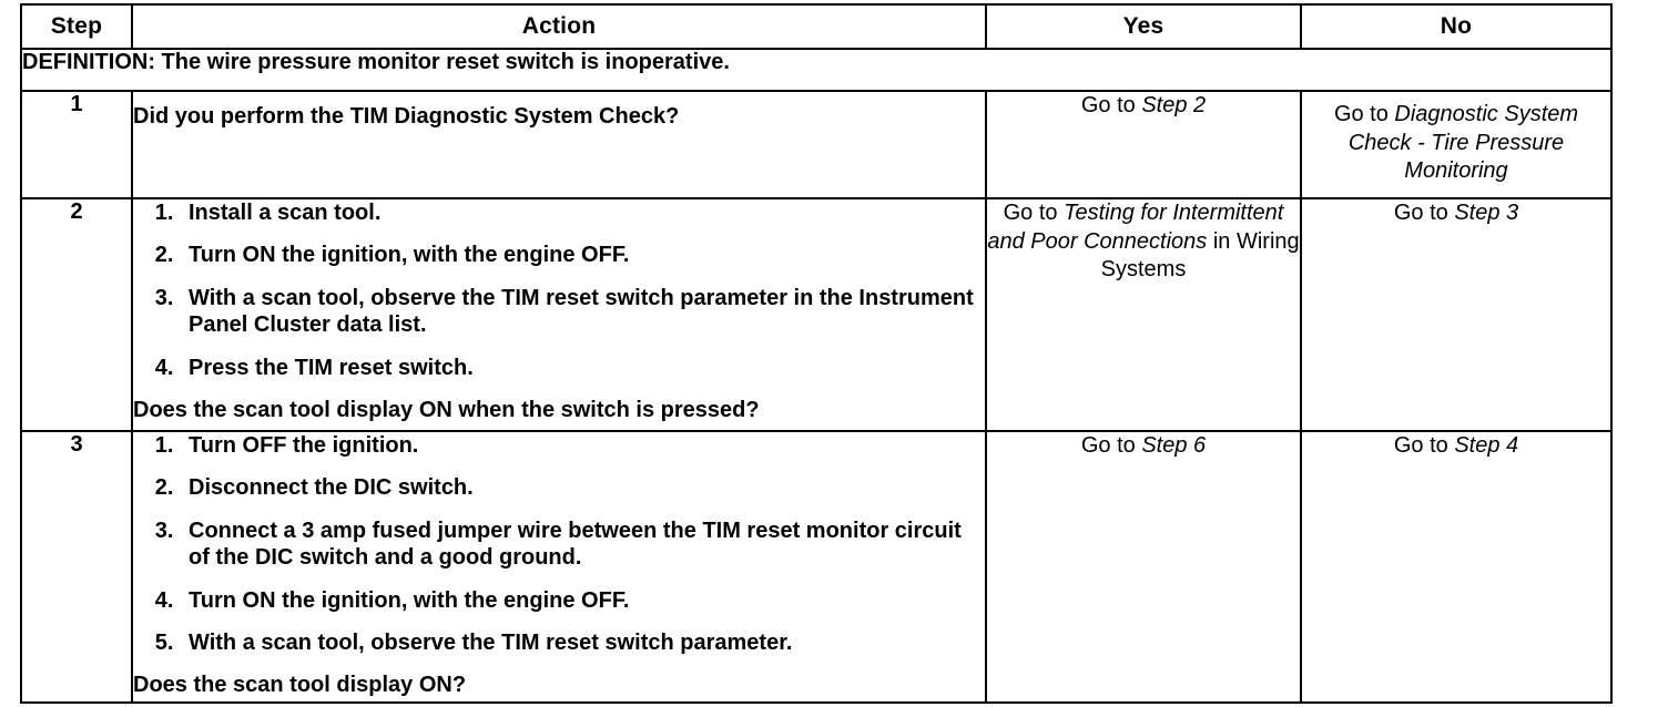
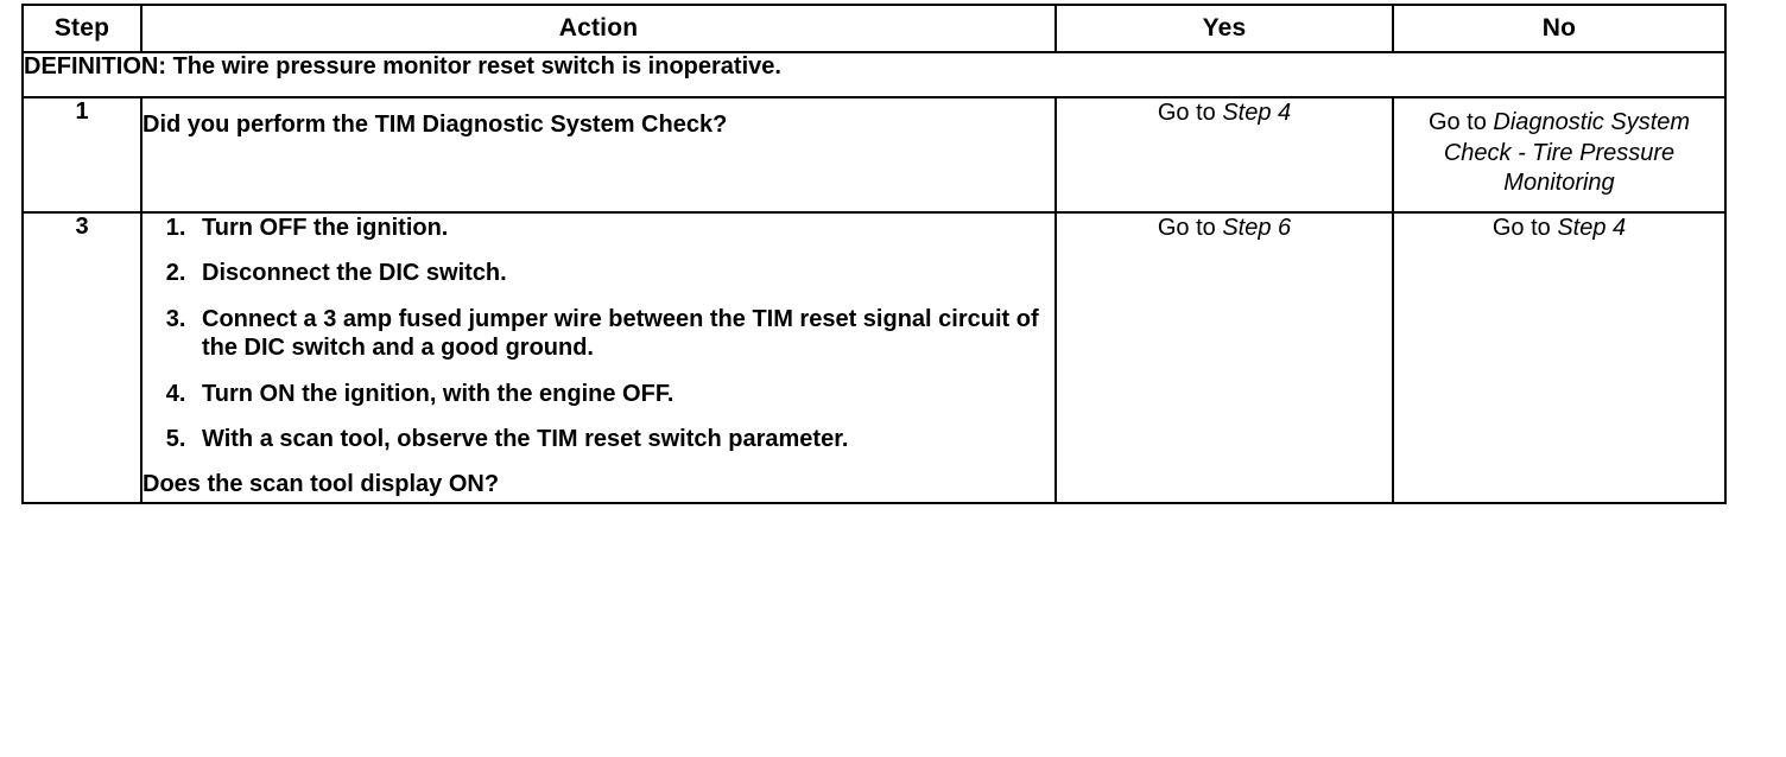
  Step	Action	Yes	No
  DEFINITION: The wire pressure monitor reset switch is inoperative.
- 1	Did you perform the TIM Diagnostic System Check?	Go to Step 2	Go to Diagnostic System Check - Tire Pressure Monitoring
+ 1	Did you perform the TIM Diagnostic System Check?	Go to Step 4	Go to Diagnostic System Check - Tire Pressure Monitoring
- 2	Install a scan tool.Turn ON the ignition, with the engine OFF.With a scan tool, observe the TIM reset switch parameter in the Instrument Panel Cluster data list.Press the TIM reset switch. Does the scan tool display ON when the switch is pressed?	Go to Testing for Intermittent and Poor Connections in Wiring Systems	Go to Step 3
- 3	Turn OFF the ignition.Disconnect the DIC switch.Connect a 3 amp fused jumper wire between the TIM reset monitor circuit of the DIC switch and a good ground.Turn ON the ignition, with the engine OFF.With a scan tool, observe the TIM reset switch parameter. Does the scan tool display ON?	Go to Step 6	Go to Step 4
+ 3	Turn OFF the ignition.Disconnect the DIC switch.Connect a 3 amp fused jumper wire between the TIM reset signal circuit of the DIC switch and a good ground.Turn ON the ignition, with the engine OFF.With a scan tool, observe the TIM reset switch parameter. Does the scan tool display ON?	Go to Step 6	Go to Step 4
